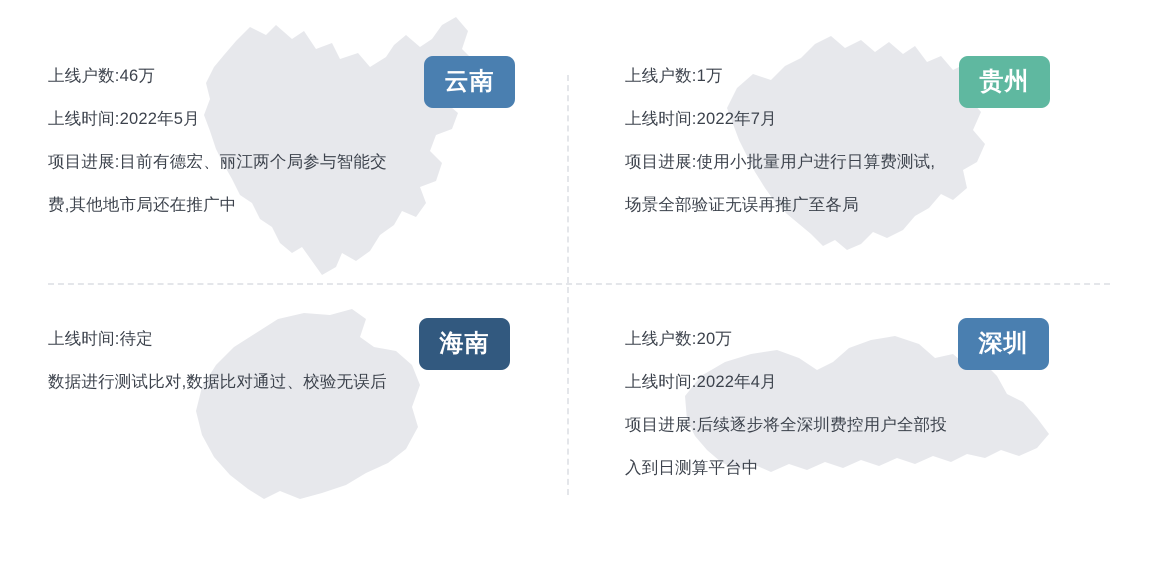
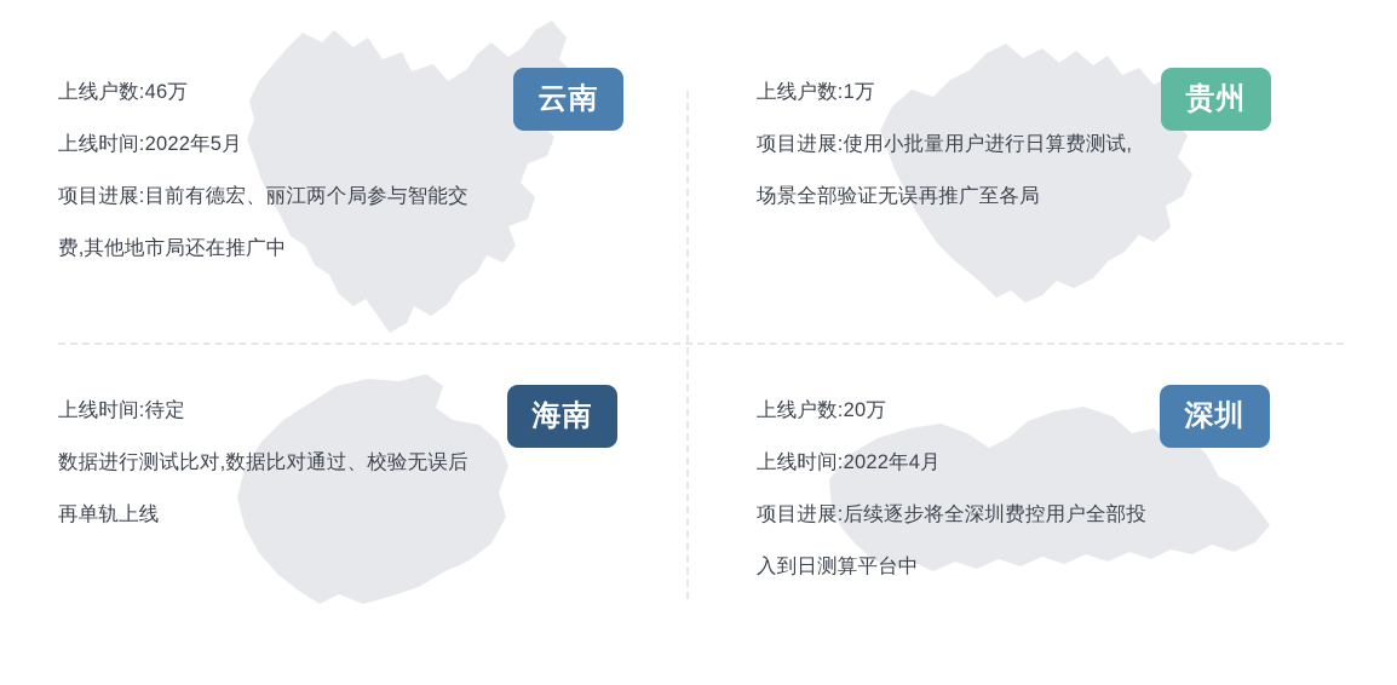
  云南
  上线户数:46万
  上线时间:2022年5月
  项目进展:目前有德宏、丽江两个局参与智能交
  费,其他地市局还在推广中
  贵州
  上线户数:1万
- 上线时间:2022年7月
  项目进展:使用小批量用户进行日算费测试,
  场景全部验证无误再推广至各局
  海南
  上线时间:待定
  数据进行测试比对,数据比对通过、校验无误后
+ 再单轨上线
  深圳
  上线户数:20万
  上线时间:2022年4月
  项目进展:后续逐步将全深圳费控用户全部投
  入到日测算平台中
